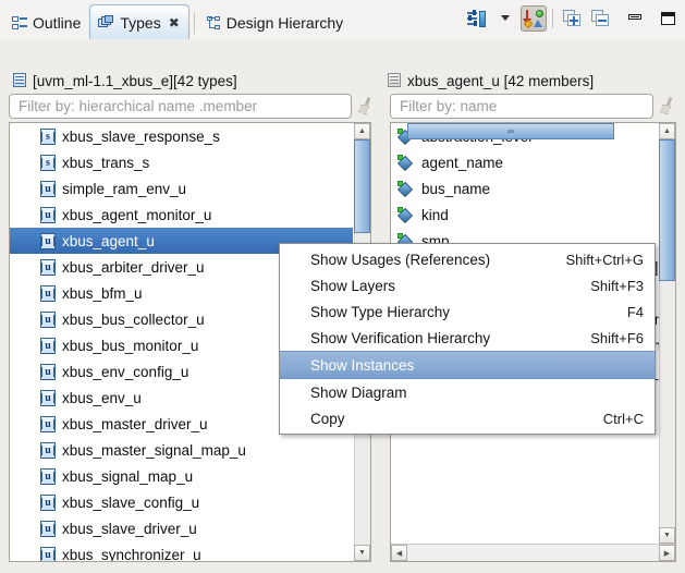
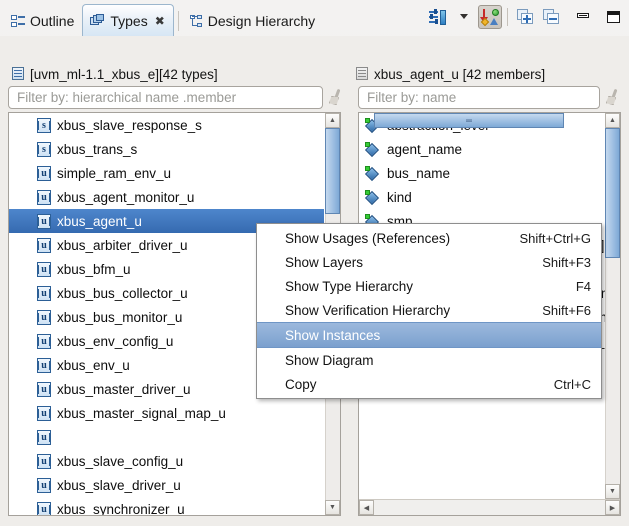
  Outline
  Types
  ✖
  Design Hierarchy
  [uvm_ml-1.1_xbus_e][42 types]
  Filter by: hierarchical name .member
  s
  xbus_slave_response_s
  s
  xbus_trans_s
  u
  simple_ram_env_u
  u
  xbus_agent_monitor_u
  u
  xbus_agent_u
  u
  xbus_arbiter_driver_u
  u
  xbus_bfm_u
  u
  xbus_bus_collector_u
  u
  xbus_bus_monitor_u
  u
  xbus_env_config_u
  u
  xbus_env_u
  u
  xbus_master_driver_u
  u
  xbus_master_signal_map_u
  u
- xbus_signal_map_u
  u
  xbus_slave_config_u
  u
  xbus_slave_driver_u
  u
  xbus_synchronizer_u
  xbus_agent_u [42 members]
  Filter by: name
  agent_name
  bus_name
  kind
  smp
  Show Usages (References)
  Shift+Ctrl+G
  Show Layers
  Shift+F3
  Show Type Hierarchy
  F4
  Show Verification Hierarchy
  Shift+F6
  Show Instances
  Show Diagram
  Copy
  Ctrl+C
